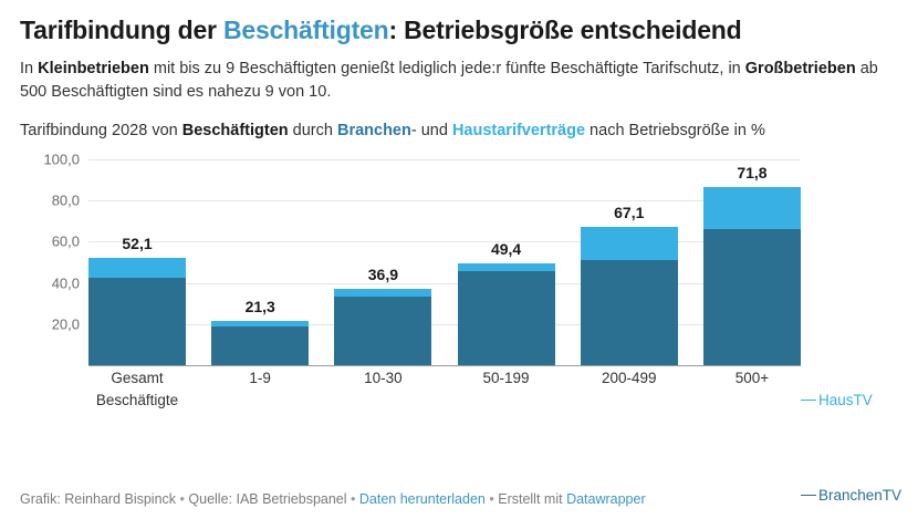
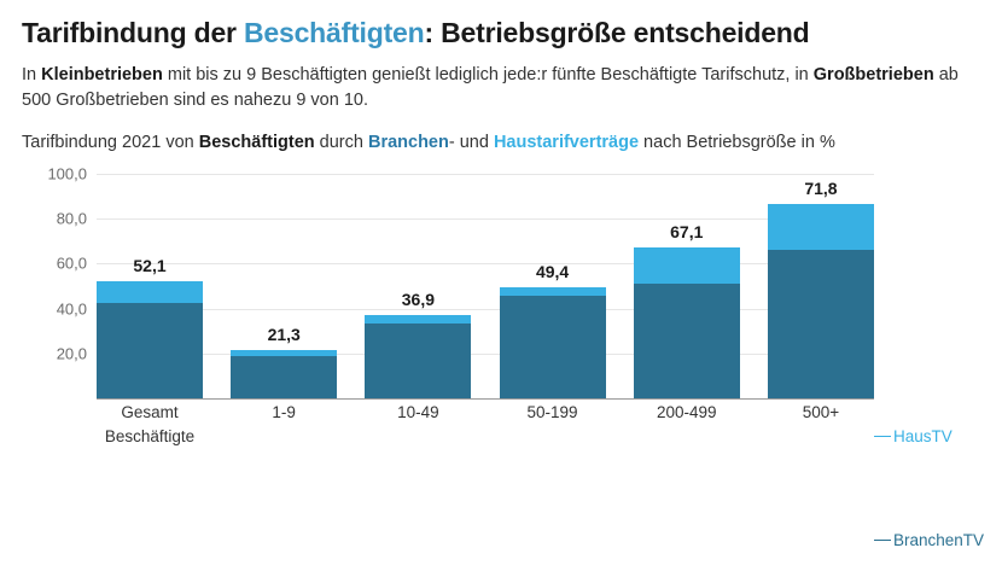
  Tarifbindung der Beschäftigten: Betriebsgröße entscheidend
- In Kleinbetrieben mit bis zu 9 Beschäftigten genießt lediglich jede:r fünfte Beschäftigte Tarifschutz, in Großbetrieben ab 500 Beschäftigten sind es nahezu 9 von 10.
+ In Kleinbetrieben mit bis zu 9 Beschäftigten genießt lediglich jede:r fünfte Beschäftigte Tarifschutz, in Großbetrieben ab 500 Großbetrieben sind es nahezu 9 von 10.
- Tarifbindung 2028 von Beschäftigten durch Branchen- und Haustarifverträge nach Betriebsgröße in %
+ Tarifbindung 2021 von Beschäftigten durch Branchen- und Haustarifverträge nach Betriebsgröße in %
  52,1
  21,3
  36,9
  49,4
  67,1
  71,8
  100,0
  80,0
  60,0
  40,0
  20,0
  Gesamt
  1-9
- 10-30
+ 10-49
  50-199
  200-499
  500+
  Beschäftigte
  HausTV
  BranchenTV
- Grafik: Reinhard Bispinck • Quelle: IAB Betriebspanel • Daten herunterladen • Erstellt mit Datawrapper
